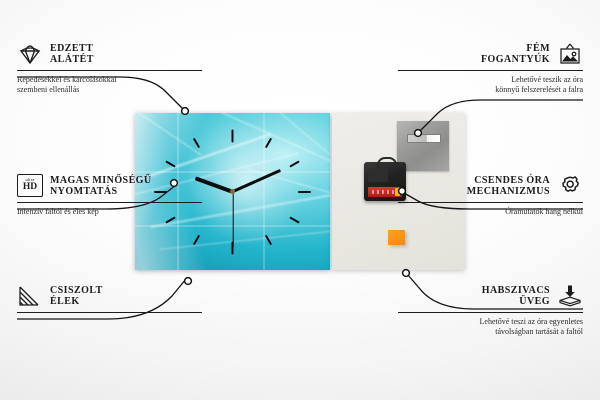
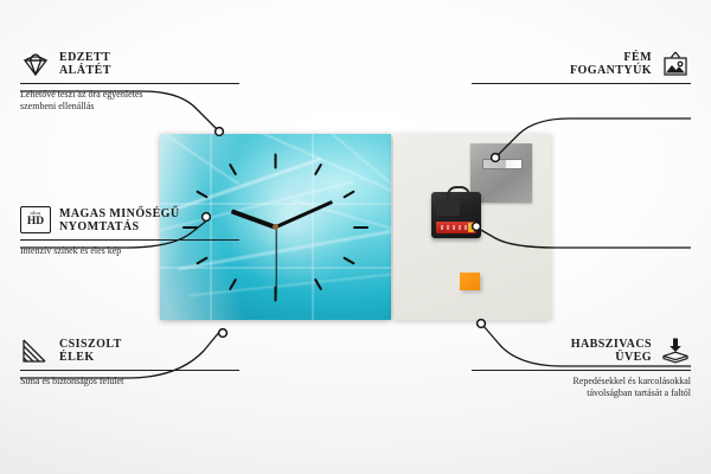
  EDZETT
  ALÁTÉT
- Repedésekkel és karcolásokkal
+ Lehetővé teszi az óra egyenletes
  szembeni ellenállás
  HD
  MAGAS MINŐSÉGŰ
  NYOMTATÁS
- Intenzív faltól és éles kép
+ Intenzív színek és éles kép
  CSISZOLT
  ÉLEK
+ Sima és biztonságos felület
  FÉM
  FOGANTYÚK
- Lehetővé teszik az óra
- könnyű felszerelését a falra
- CSENDES ÓRA
- MECHANIZMUS
- Óramutatók hang nélkül
  HABSZIVACS
  ÜVEG
- Lehetővé teszi az óra egyenletes
+ Repedésekkel és karcolásokkal
  távolságban tartását a faltól
